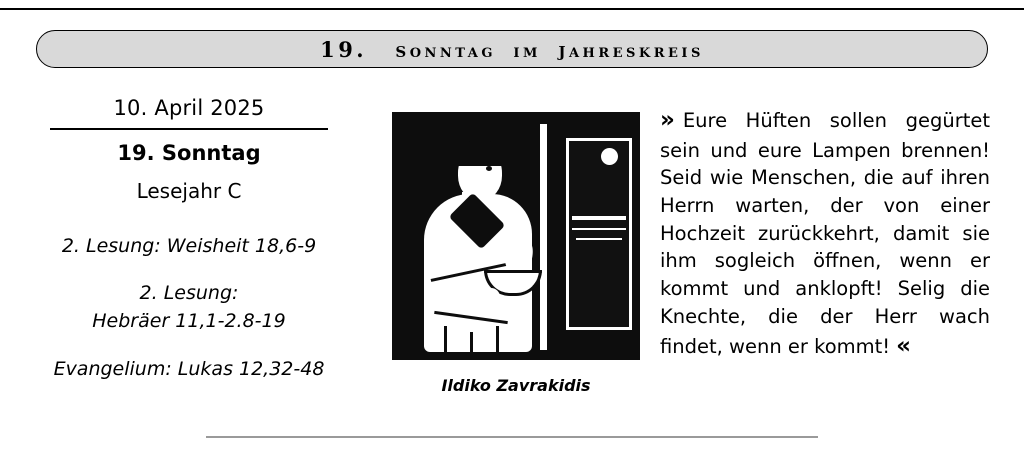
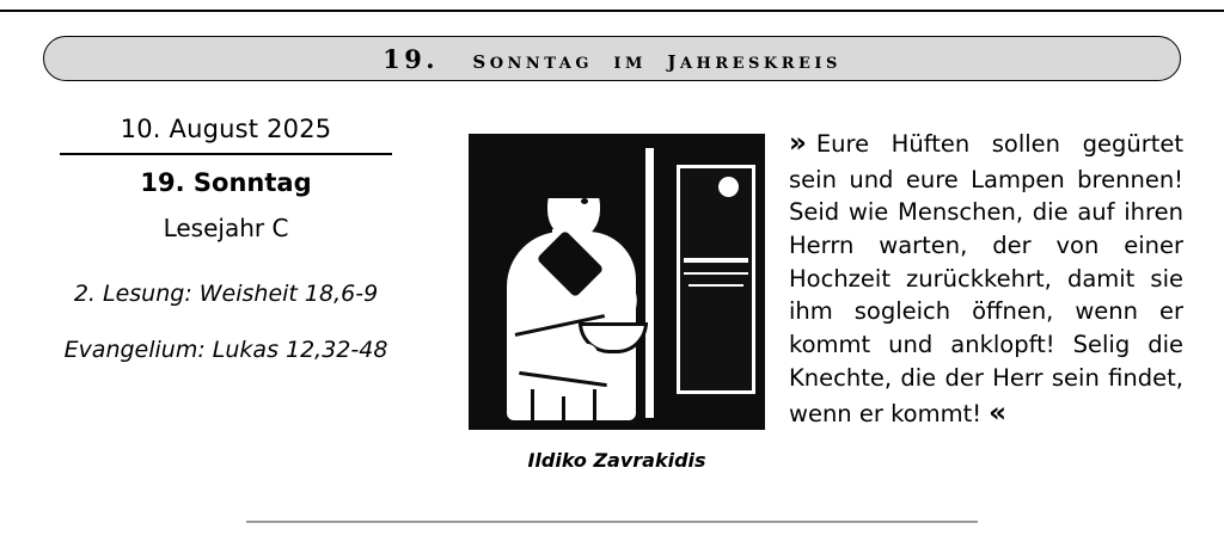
  19. SONNTAG IM JAHRESKREIS
- 10. April 2025
+ 10. August 2025
  19. Sonntag
  Lesejahr C
  2. Lesung: Weisheit 18,6-9
- 2. Lesung:
- Hebräer 11,1-2.8-19
  Evangelium: Lukas 12,32-48
  Ildiko Zavrakidis
- » Eure Hüften sollen gegürtet sein und eure Lampen brennen! Seid wie Menschen, die auf ihren Herrn warten, der von einer Hochzeit zurückkehrt, damit sie ihm sogleich öffnen, wenn er kommt und anklopft! Selig die Knechte, die der Herr wach findet, wenn er kommt! «
+ » Eure Hüften sollen gegürtet sein und eure Lampen brennen! Seid wie Menschen, die auf ihren Herrn warten, der von einer Hochzeit zurückkehrt, damit sie ihm sogleich öffnen, wenn er kommt und anklopft! Selig die Knechte, die der Herr sein findet, wenn er kommt! «
